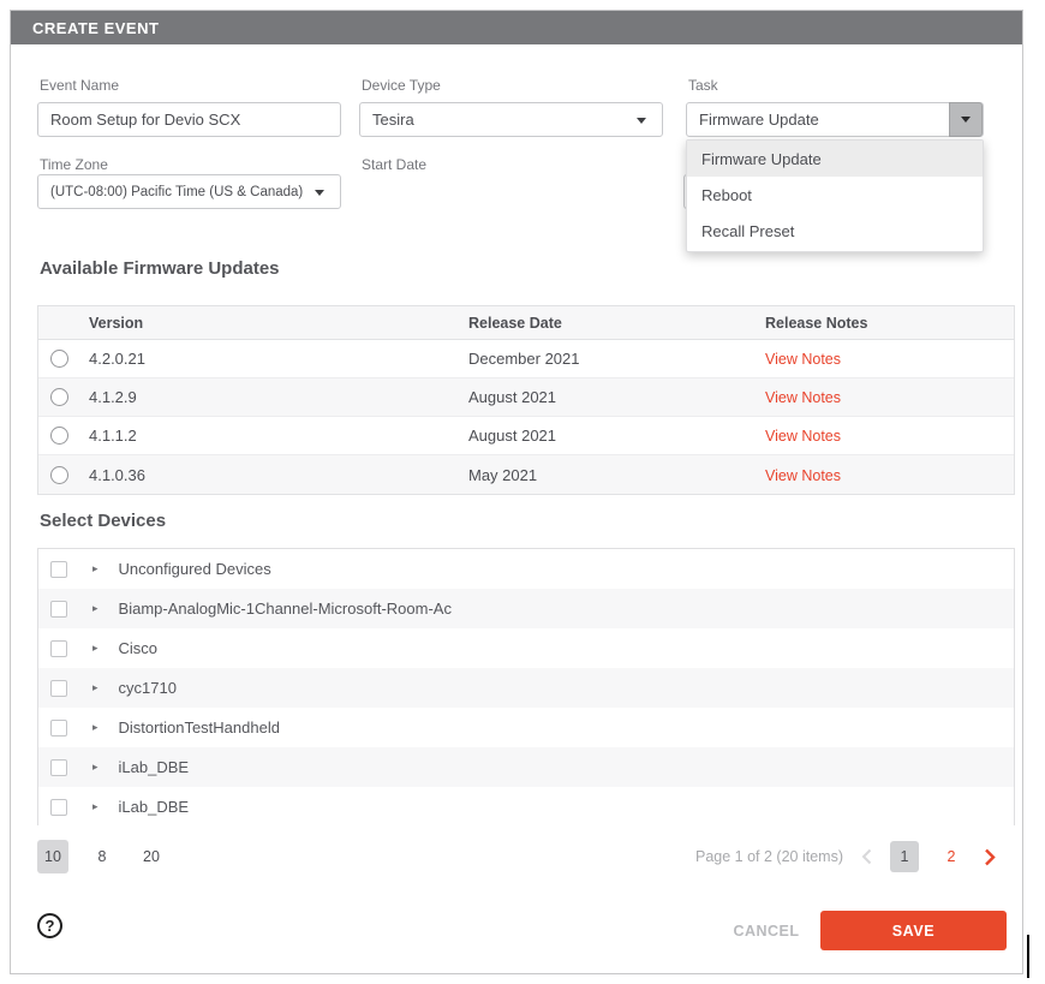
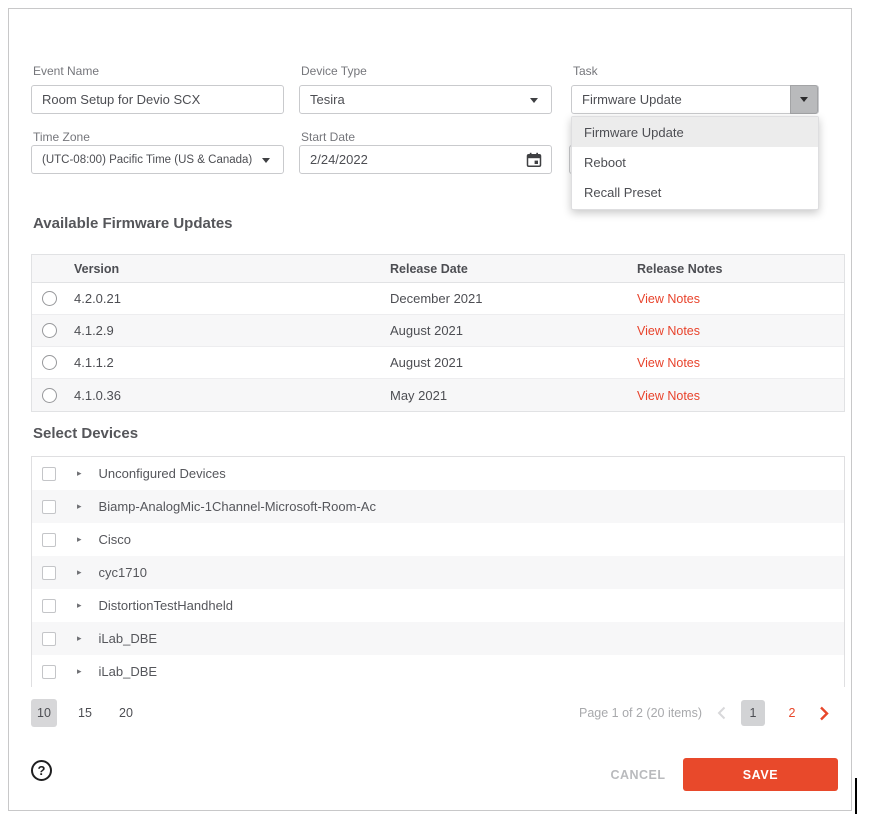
- CREATE EVENT
  Event Name
  Room Setup for Devio SCX
  Device Type
  Tesira
  Task
  Firmware Update
  Time Zone
  (UTC-08:00) Pacific Time (US & Canada)
  Start Date
+ 2/24/2022
  Firmware Update
  Reboot
  Recall Preset
  Available Firmware Updates
  Version
  Release Date
  Release Notes
  4.2.0.21
  December 2021
  View Notes
  4.1.2.9
  August 2021
  View Notes
  4.1.1.2
  August 2021
  View Notes
  4.1.0.36
  May 2021
  View Notes
  Select Devices
  ▸
  Unconfigured Devices
  ▸
  Biamp-AnalogMic-1Channel-Microsoft-Room-Ac
  ▸
  Cisco
  ▸
  cyc1710
  ▸
  DistortionTestHandheld
  ▸
  iLab_DBE
  ▸
  iLab_DBE
  10
- 8
+ 15
  20
  Page 1 of 2 (20 items)
  1
  2
  ?
  CANCEL
  SAVE
